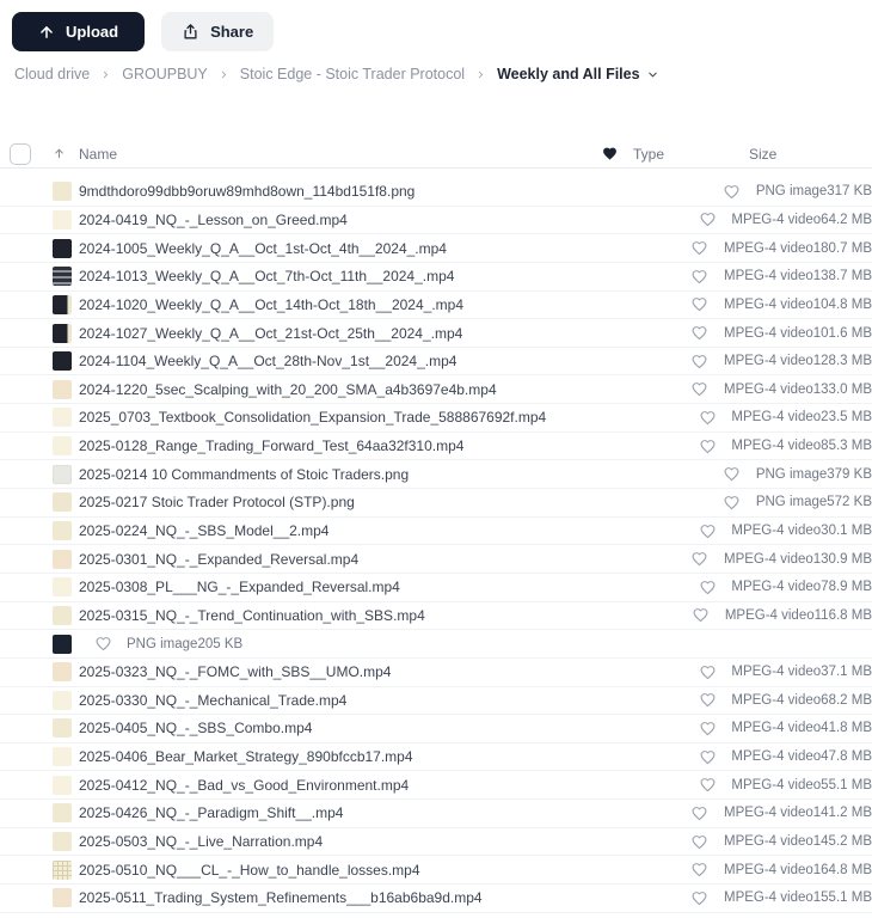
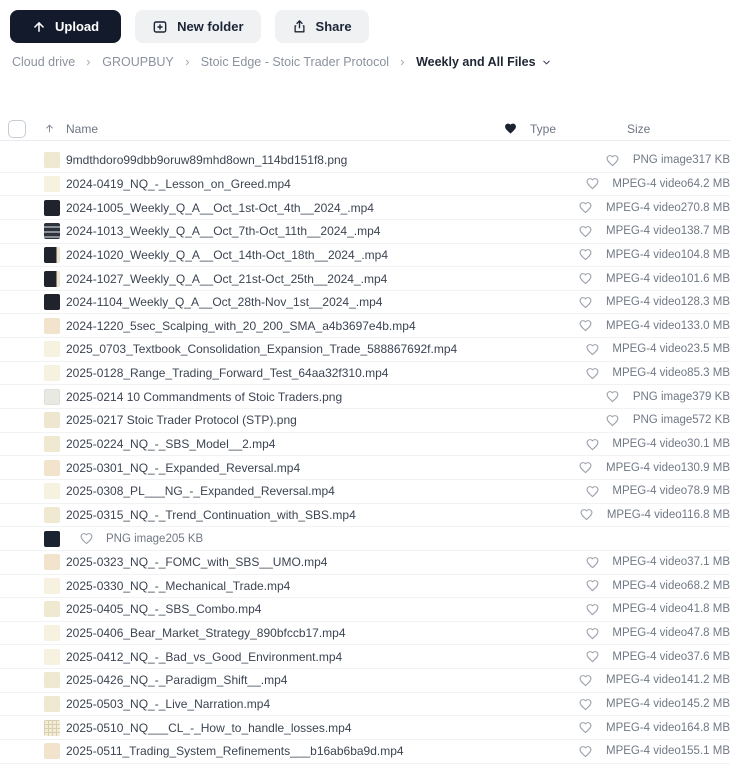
  Upload
+ New folder
  Share
  Cloud drive
  GROUPBUY
  Stoic Edge - Stoic Trader Protocol
  Weekly and All Files
  Name
  Type
  Size
  9mdthdoro99dbb9oruw89mhd8own_114bd151f8.png
  PNG image
  317 KB
  2024-0419_NQ_-_Lesson_on_Greed.mp4
  MPEG-4 video
  64.2 MB
  2024-1005_Weekly_Q_A__Oct_1st-Oct_4th__2024_.mp4
  MPEG-4 video
- 180.7 MB
+ 270.8 MB
  2024-1013_Weekly_Q_A__Oct_7th-Oct_11th__2024_.mp4
  MPEG-4 video
  138.7 MB
  2024-1020_Weekly_Q_A__Oct_14th-Oct_18th__2024_.mp4
  MPEG-4 video
  104.8 MB
  2024-1027_Weekly_Q_A__Oct_21st-Oct_25th__2024_.mp4
  MPEG-4 video
  101.6 MB
  2024-1104_Weekly_Q_A__Oct_28th-Nov_1st__2024_.mp4
  MPEG-4 video
  128.3 MB
  2024-1220_5sec_Scalping_with_20_200_SMA_a4b3697e4b.mp4
  MPEG-4 video
  133.0 MB
  2025_0703_Textbook_Consolidation_Expansion_Trade_588867692f.mp4
  MPEG-4 video
  23.5 MB
  2025-0128_Range_Trading_Forward_Test_64aa32f310.mp4
  MPEG-4 video
  85.3 MB
  2025-0214 10 Commandments of Stoic Traders.png
  PNG image
  379 KB
  2025-0217 Stoic Trader Protocol (STP).png
  PNG image
  572 KB
  2025-0224_NQ_-_SBS_Model__2.mp4
  MPEG-4 video
  30.1 MB
  2025-0301_NQ_-_Expanded_Reversal.mp4
  MPEG-4 video
  130.9 MB
  2025-0308_PL___NG_-_Expanded_Reversal.mp4
  MPEG-4 video
  78.9 MB
  2025-0315_NQ_-_Trend_Continuation_with_SBS.mp4
  MPEG-4 video
  116.8 MB
  PNG image
  205 KB
  2025-0323_NQ_-_FOMC_with_SBS__UMO.mp4
  MPEG-4 video
  37.1 MB
  2025-0330_NQ_-_Mechanical_Trade.mp4
  MPEG-4 video
  68.2 MB
  2025-0405_NQ_-_SBS_Combo.mp4
  MPEG-4 video
  41.8 MB
  2025-0406_Bear_Market_Strategy_890bfccb17.mp4
  MPEG-4 video
  47.8 MB
  2025-0412_NQ_-_Bad_vs_Good_Environment.mp4
  MPEG-4 video
- 55.1 MB
+ 37.6 MB
  2025-0426_NQ_-_Paradigm_Shift__.mp4
  MPEG-4 video
  141.2 MB
  2025-0503_NQ_-_Live_Narration.mp4
  MPEG-4 video
  145.2 MB
  2025-0510_NQ___CL_-_How_to_handle_losses.mp4
  MPEG-4 video
  164.8 MB
  2025-0511_Trading_System_Refinements___b16ab6ba9d.mp4
  MPEG-4 video
  155.1 MB
